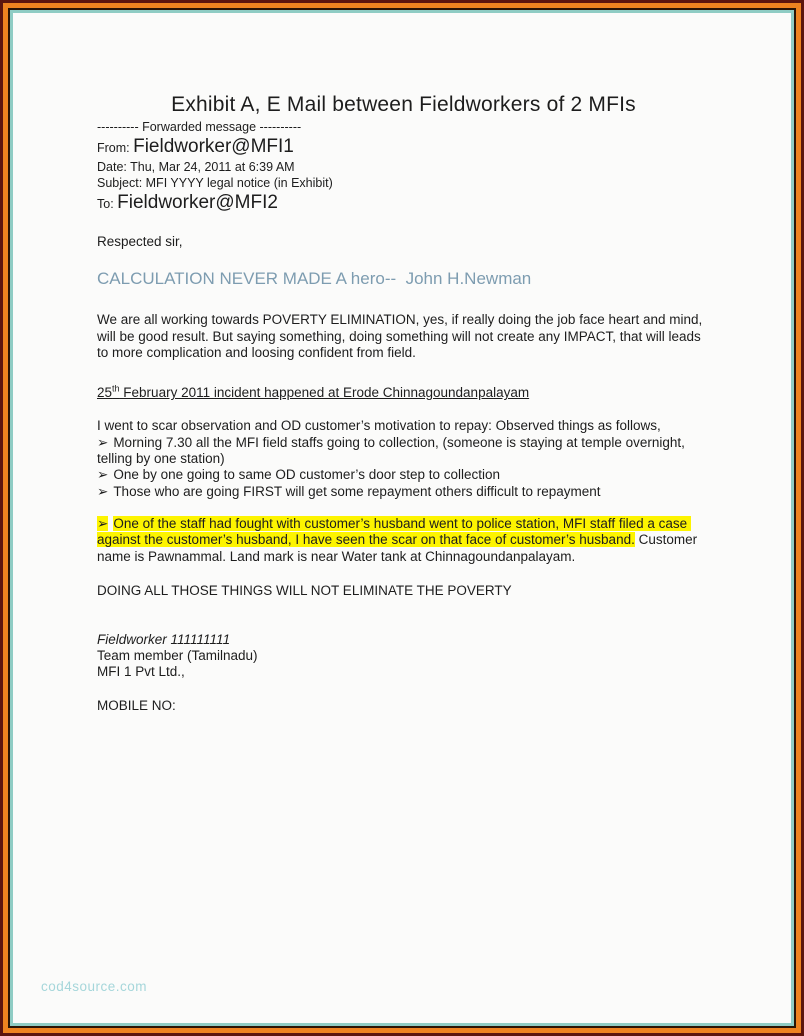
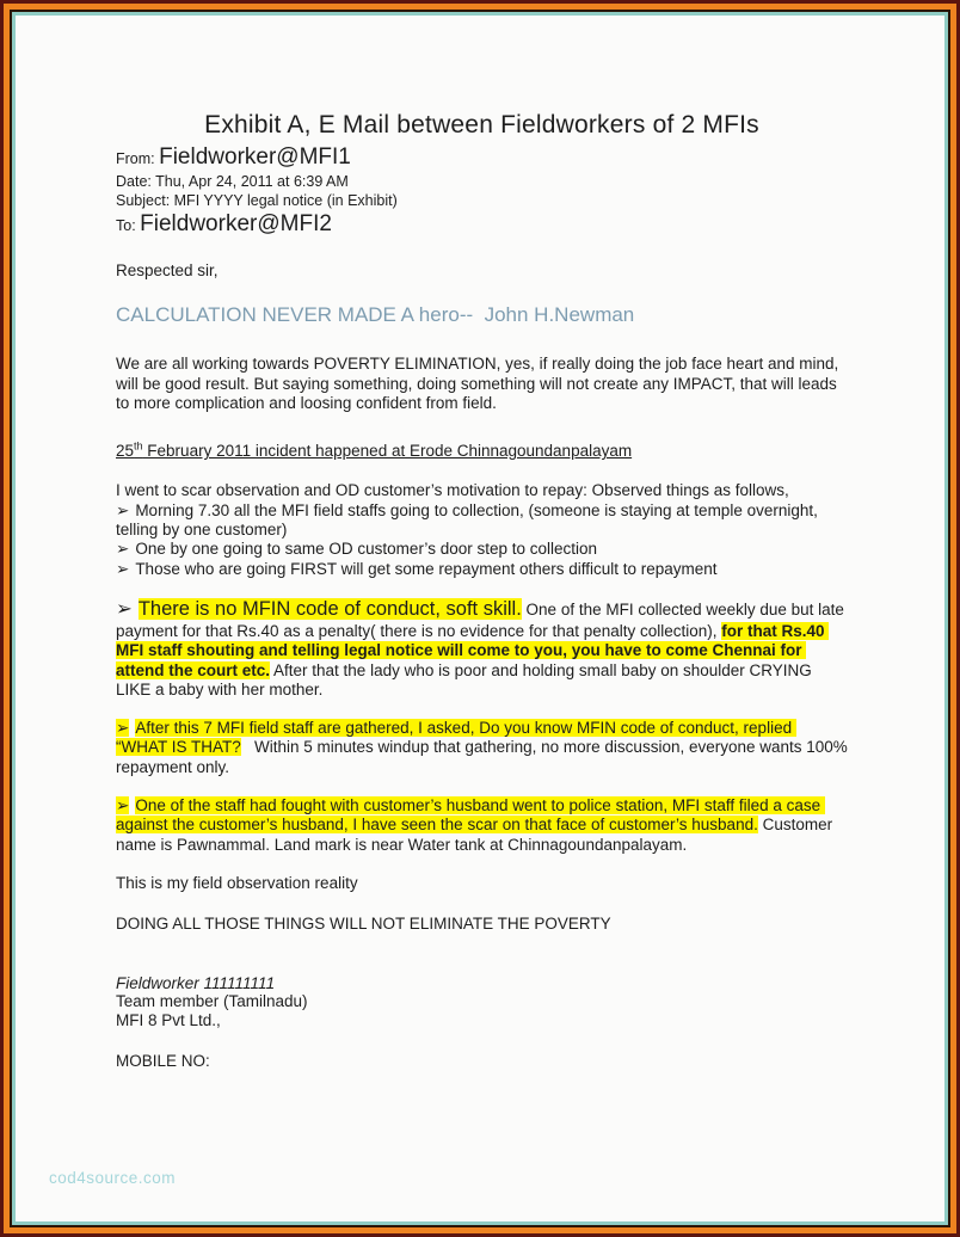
  Exhibit A, E Mail between Fieldworkers of 2 MFIs
- ---------- Forwarded message ----------
  From: Fieldworker@MFI1
- Date: Thu, Mar 24, 2011 at 6:39 AM
+ Date: Thu, Apr 24, 2011 at 6:39 AM
  Subject: MFI YYYY legal notice (in Exhibit)
  To: Fieldworker@MFI2
  Respected sir,
  CALCULATION NEVER MADE A hero-- John H.Newman
  We are all working towards POVERTY ELIMINATION, yes, if really doing the job face heart and mind, will be good result. But saying something, doing something will not create any IMPACT, that will leads to more complication and loosing confident from field.
  25th February 2011 incident happened at Erode Chinnagoundanpalayam
  I went to scar observation and OD customer’s motivation to repay: Observed things as follows,
- ➢ Morning 7.30 all the MFI field staffs going to collection, (someone is staying at temple overnight, telling by one station)
+ ➢ Morning 7.30 all the MFI field staffs going to collection, (someone is staying at temple overnight, telling by one customer)
  ➢ One by one going to same OD customer’s door step to collection
  ➢ Those who are going FIRST will get some repayment others difficult to repayment
+ ➢ There is no MFIN code of conduct, soft skill. One of the MFI collected weekly due but late payment for that Rs.40 as a penalty( there is no evidence for that penalty collection), for that Rs.40 MFI staff shouting and telling legal notice will come to you, you have to come Chennai for attend the court etc. After that the lady who is poor and holding small baby on shoulder CRYING LIKE a baby with her mother.
+ ➢ After this 7 MFI field staff are gathered, I asked, Do you know MFIN code of conduct, replied “WHAT IS THAT? Within 5 minutes windup that gathering, no more discussion, everyone wants 100% repayment only.
  ➢ One of the staff had fought with customer’s husband went to police station, MFI staff filed a case against the customer’s husband, I have seen the scar on that face of customer’s husband. Customer name is Pawnammal. Land mark is near Water tank at Chinnagoundanpalayam.
+ This is my field observation reality
  DOING ALL THOSE THINGS WILL NOT ELIMINATE THE POVERTY
  Fieldworker 111111111
  Team member (Tamilnadu)
- MFI 1 Pvt Ltd.,
+ MFI 8 Pvt Ltd.,
  MOBILE NO:
  cod4source.com
